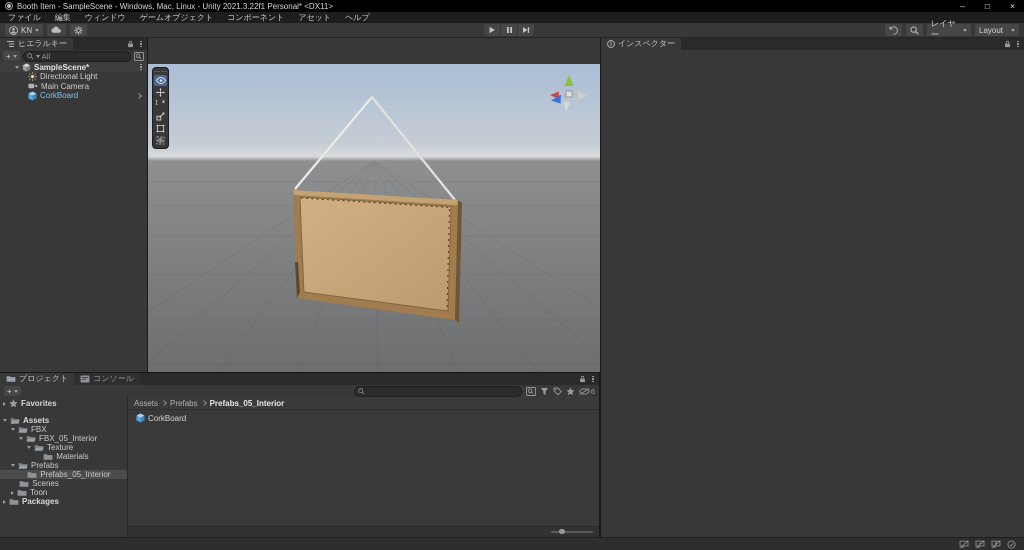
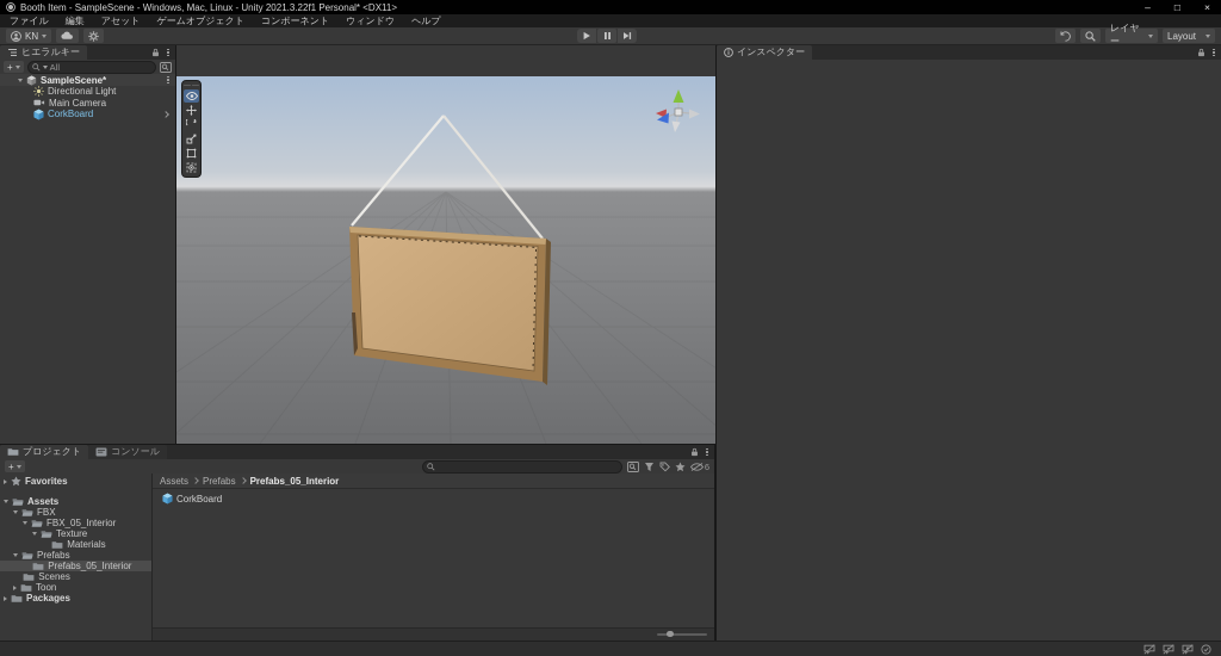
  Booth Item - SampleScene - Windows, Mac, Linux - Unity 2021.3.22f1 Personal* <DX11>
  –
  □
  ×
  ファイル
  編集
- ウィンドウ
+ アセット
  ゲームオブジェクト
  コンポーネント
- アセット
+ ウィンドウ
  ヘルプ
  KN
  レイヤー
  Layout
  ヒエラルキー
  +
  All
  SampleScene*
  Directional Light
  Main Camera
  CorkBoard
  インスペクター
  プロジェクト
  コンソール
  +
  6
  Favorites
  Assets
  FBX
  FBX_05_Interior
  Texture
  Materials
  Prefabs
  Prefabs_05_Interior
  Scenes
  Toon
  Packages
  Assets
  Prefabs
  Prefabs_05_Interior
  CorkBoard
